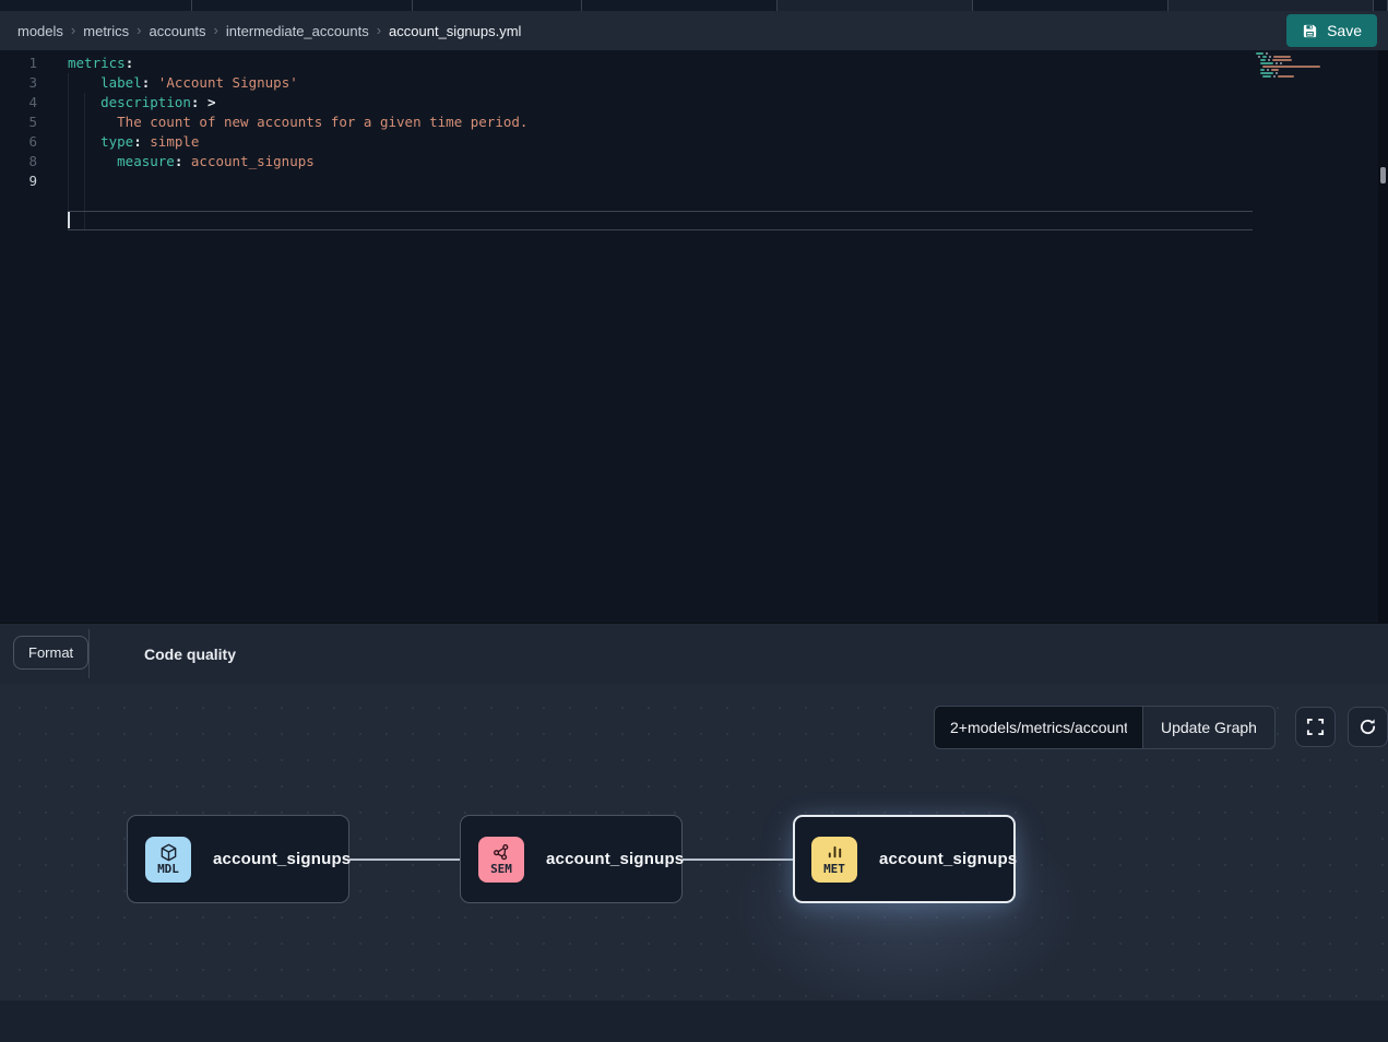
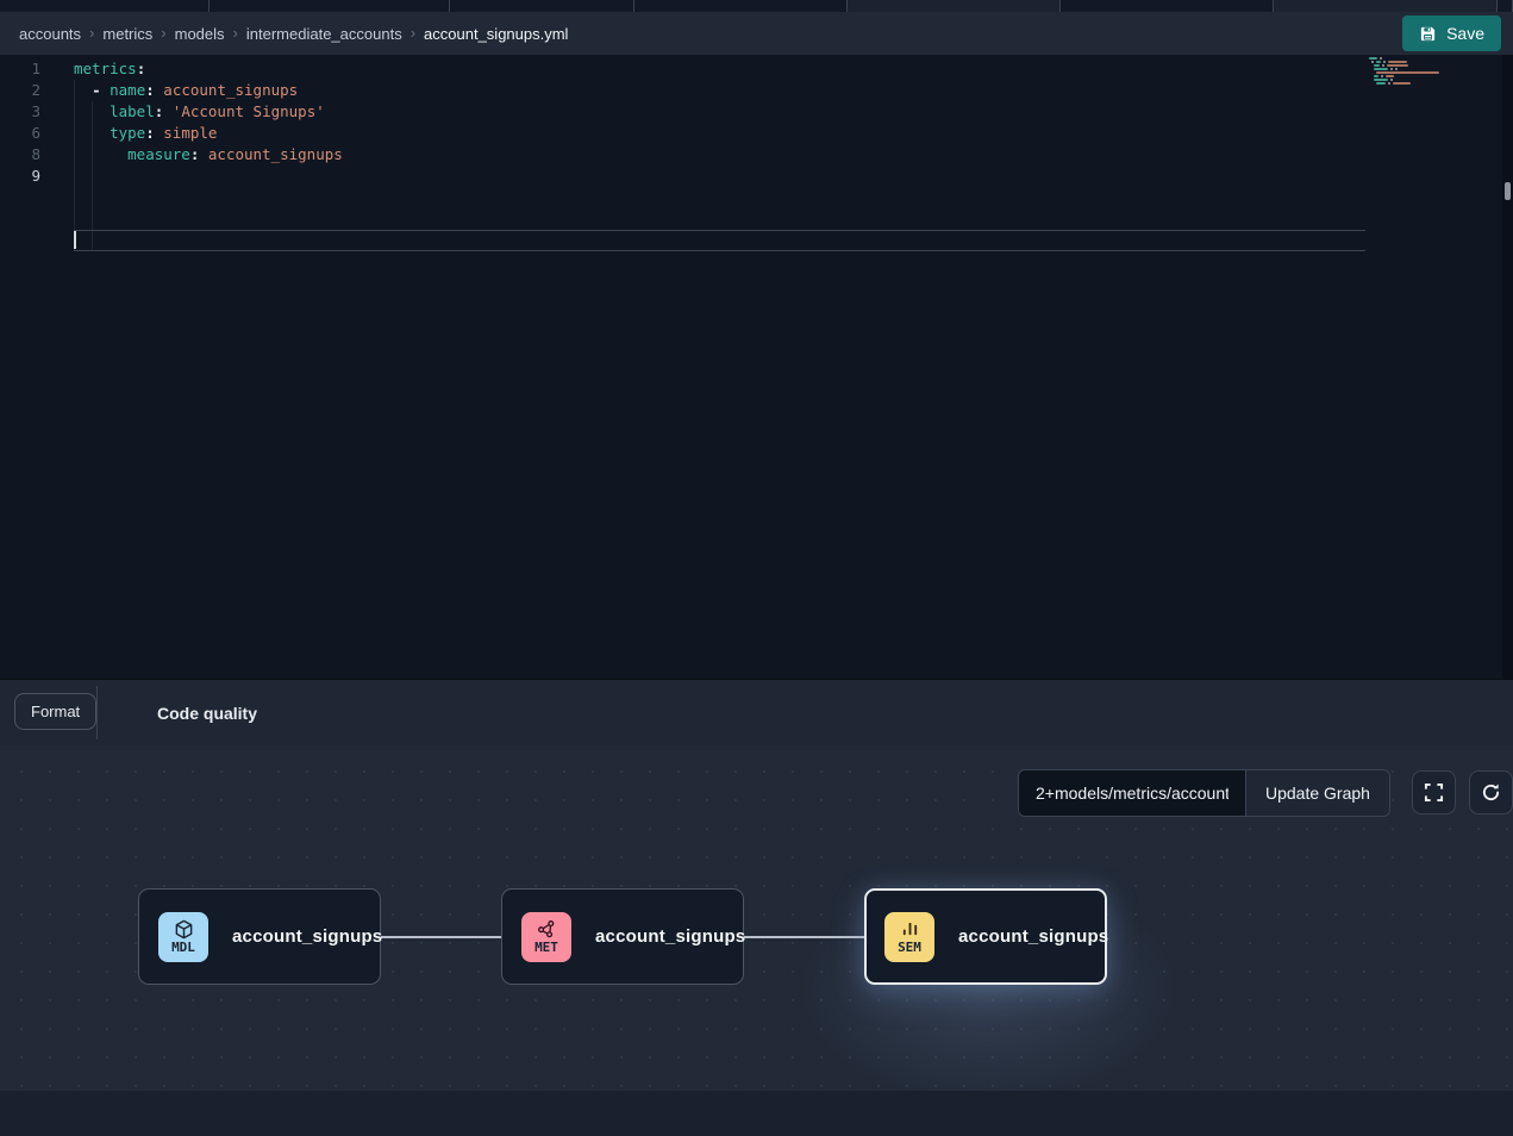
- models
+ accounts
  ›
  metrics
  ›
- accounts
+ models
  ›
  intermediate_accounts
  ›
  account_signups.yml
  Save
  1
  metrics:
+ 2
+ - name: account_signups
  3
  label: 'Account Signups'
- 4
- description: >
- 5
- The count of new accounts for a given time period.
  6
  type: simple
  8
  measure: account_signups
  9
  Format
  Code quality
  2+models/metrics/account
  Update Graph
  MDL
  account_signups
- SEM
+ MET
  account_signups
- MET
+ SEM
  account_signups
